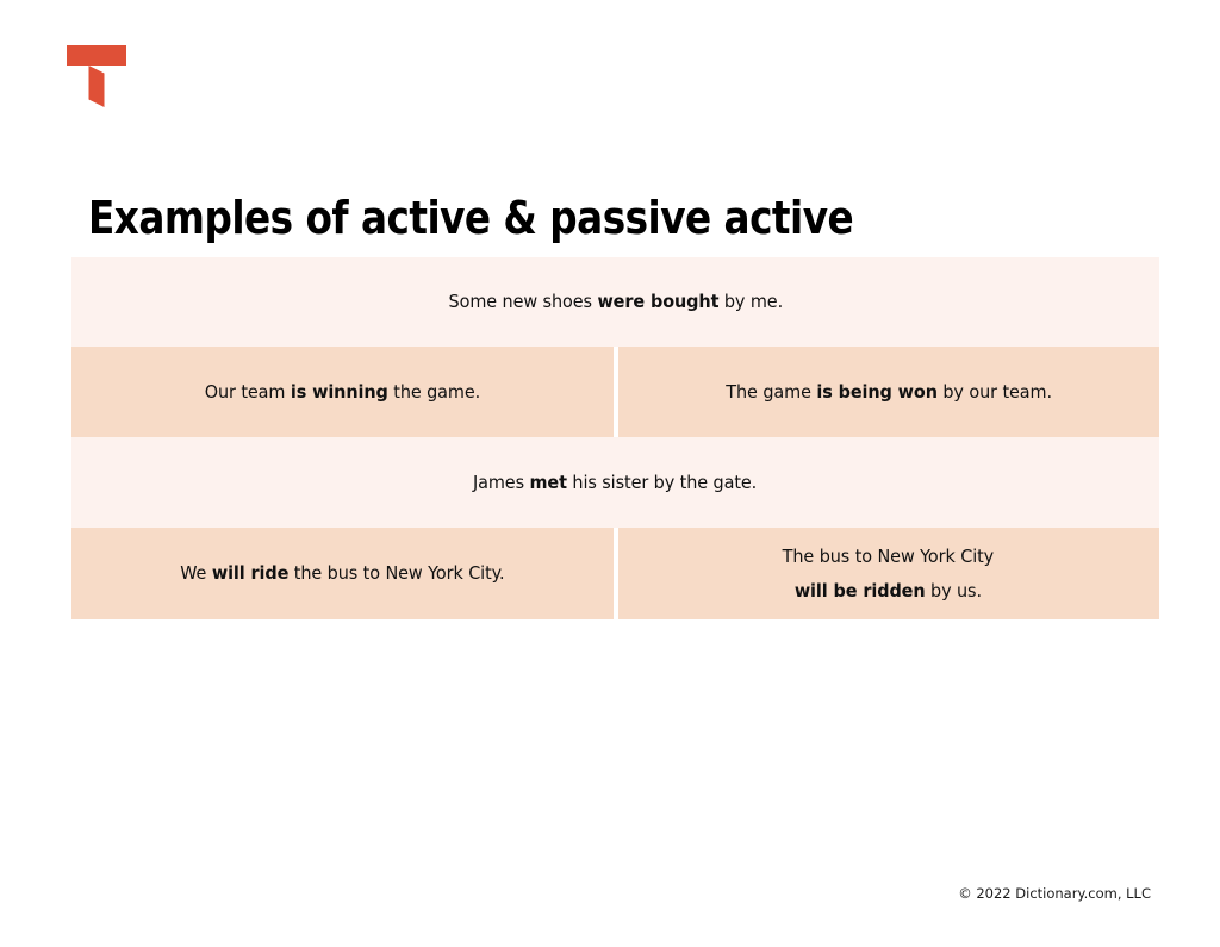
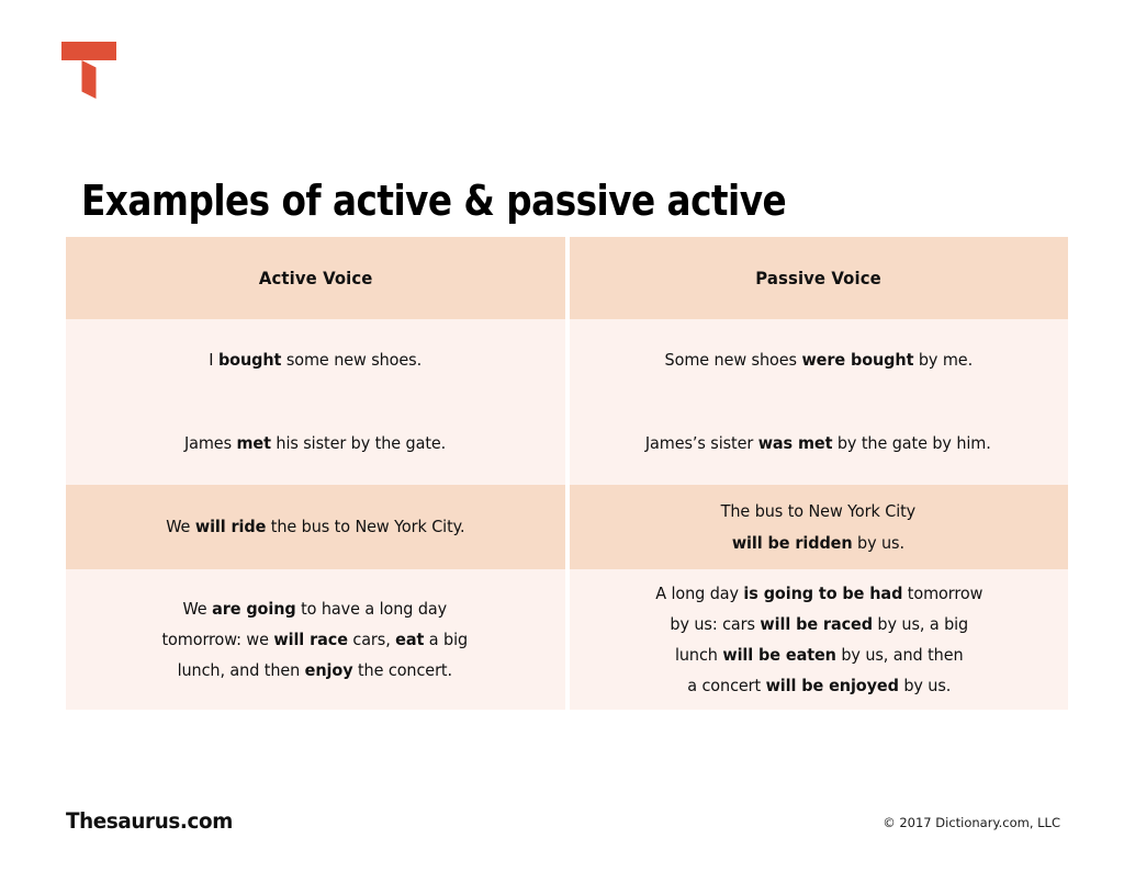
  Examples of active & passive active
+ Active Voice
+ Passive Voice
+ I bought some new shoes.
  Some new shoes were bought by me.
- Our team is winning the game.
- The game is being won by our team.
  James met his sister by the gate.
+ James’s sister was met by the gate by him.
  We will ride the bus to New York City.
  The bus to New York City
  will be ridden by us.
+ We are going to have a long day
+ tomorrow: we will race cars, eat a big
+ lunch, and then enjoy the concert.
+ A long day is going to be had tomorrow
+ by us: cars will be raced by us, a big
+ lunch will be eaten by us, and then
+ a concert will be enjoyed by us.
+ Thesaurus.com
- © 2022 Dictionary.com, LLC
+ © 2017 Dictionary.com, LLC
